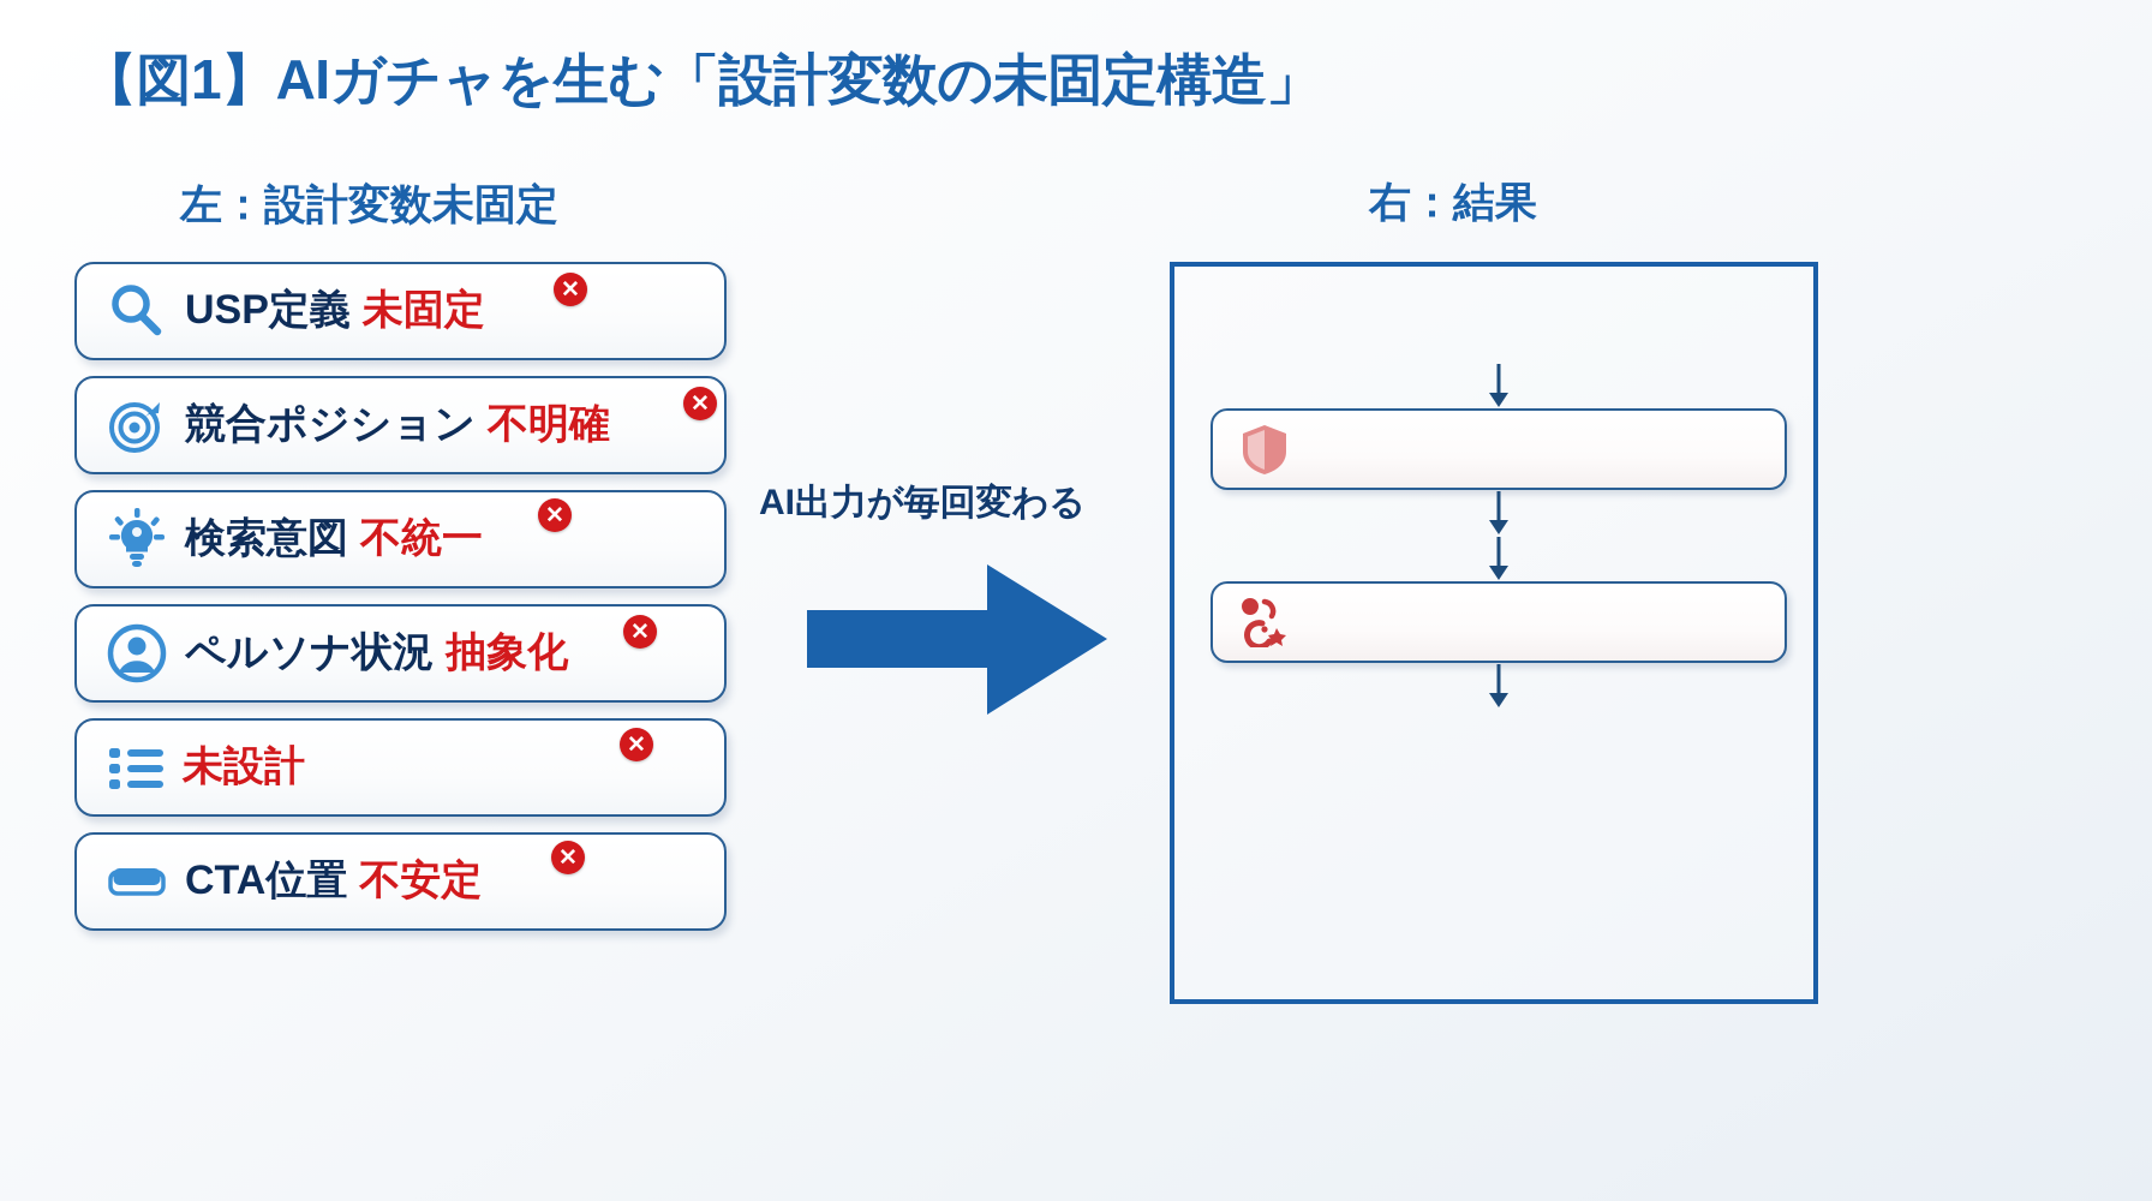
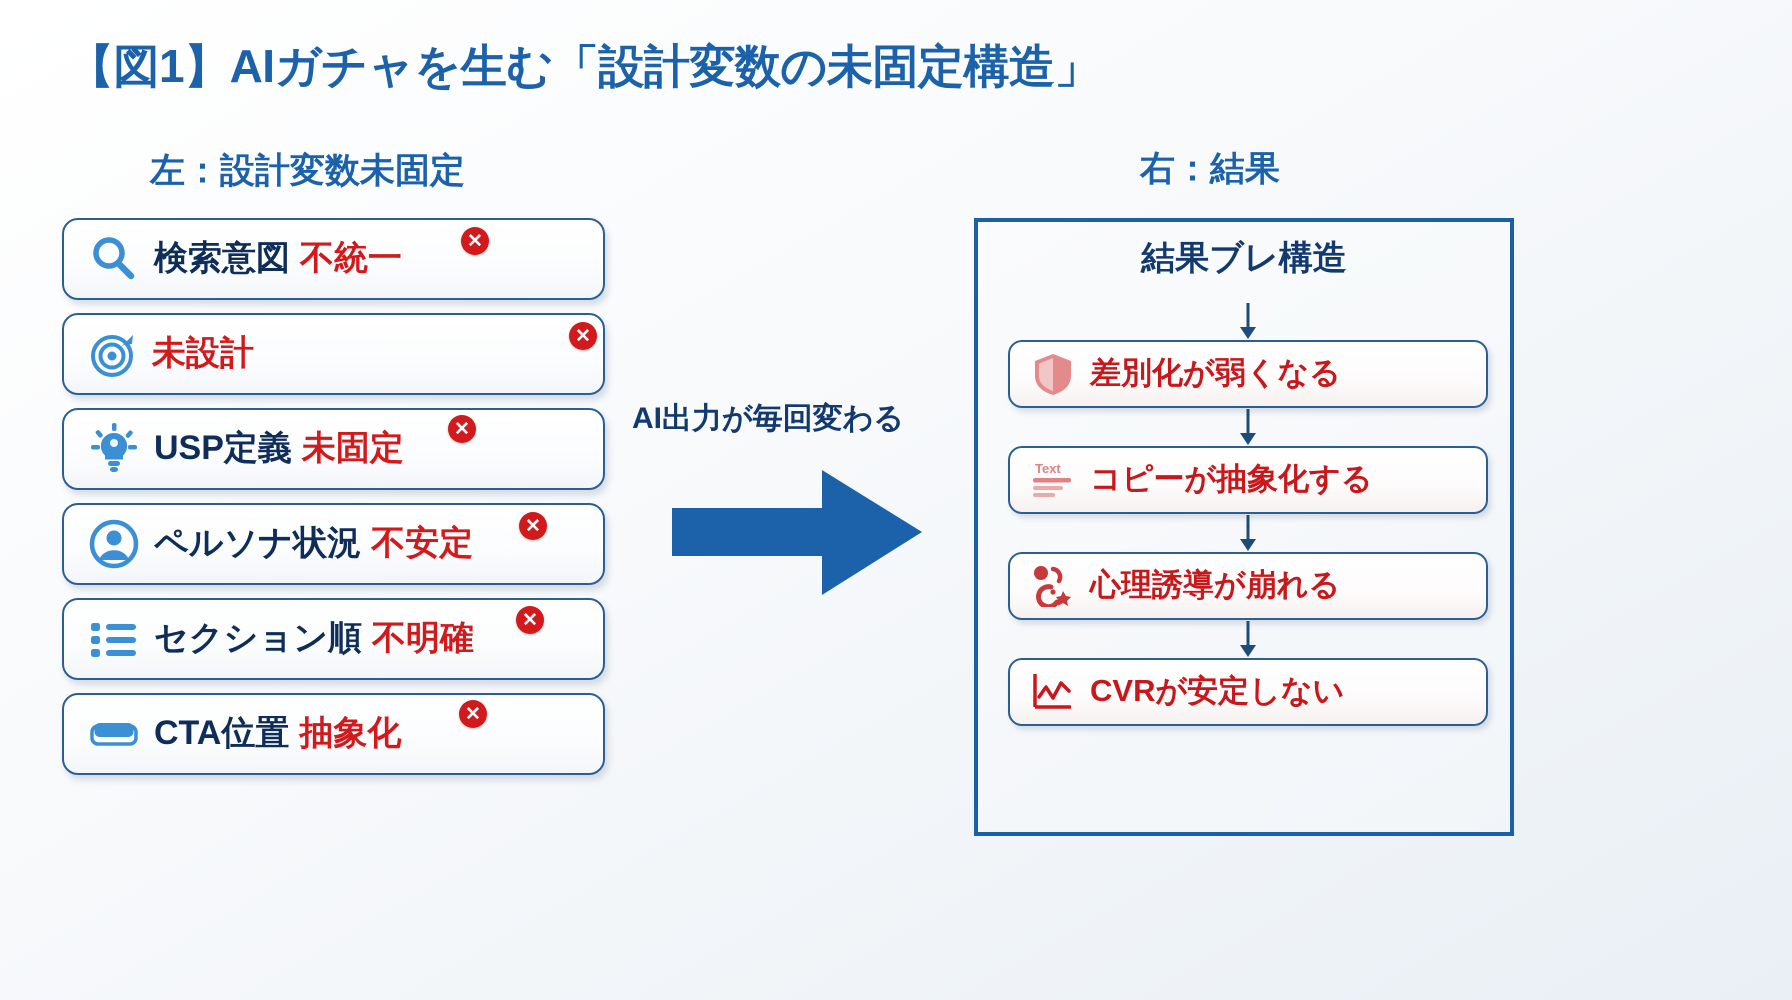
  【図1】AIガチャを生む「設計変数の未固定構造」
  左：設計変数未固定
  右：結果
- USP定義
+ 検索意図
- 未固定
+ 不統一
  ✕
- 競合ポジション
- 不明確
+ 未設計
  ✕
- 検索意図
+ USP定義
- 不統一
+ 未固定
  ✕
  ペルソナ状況
- 抽象化
+ 不安定
  ✕
+ セクション順
- 未設計
+ 不明確
  ✕
  CTA位置
- 不安定
+ 抽象化
  ✕
  AI出力が毎回変わる
+ 結果ブレ構造
+ 差別化が弱くなる
+ Text
+ コピーが抽象化する
+ 心理誘導が崩れる
+ CVRが安定しない
